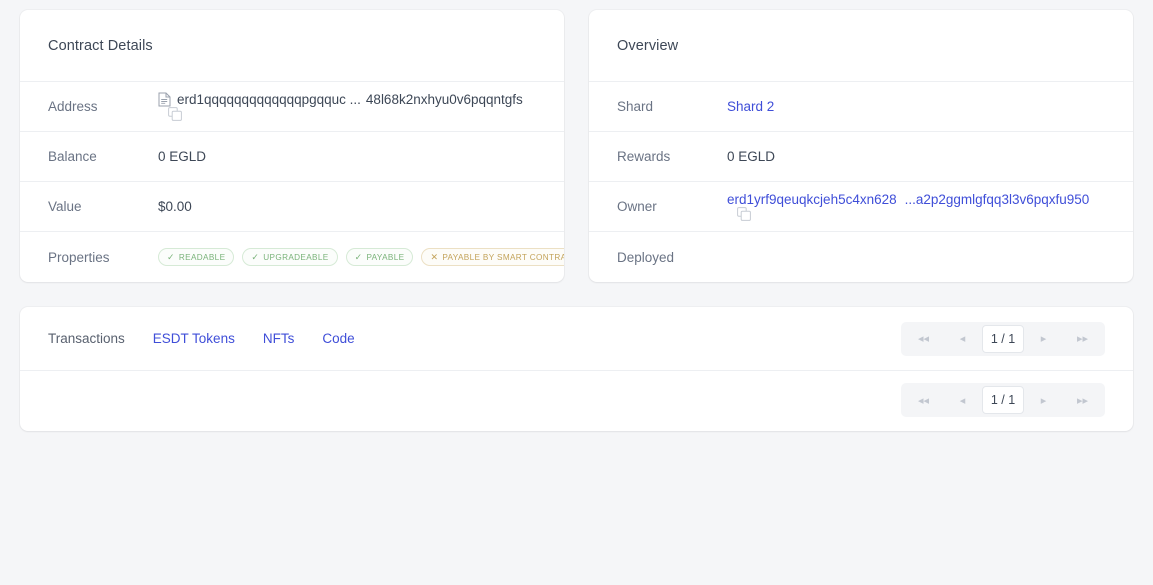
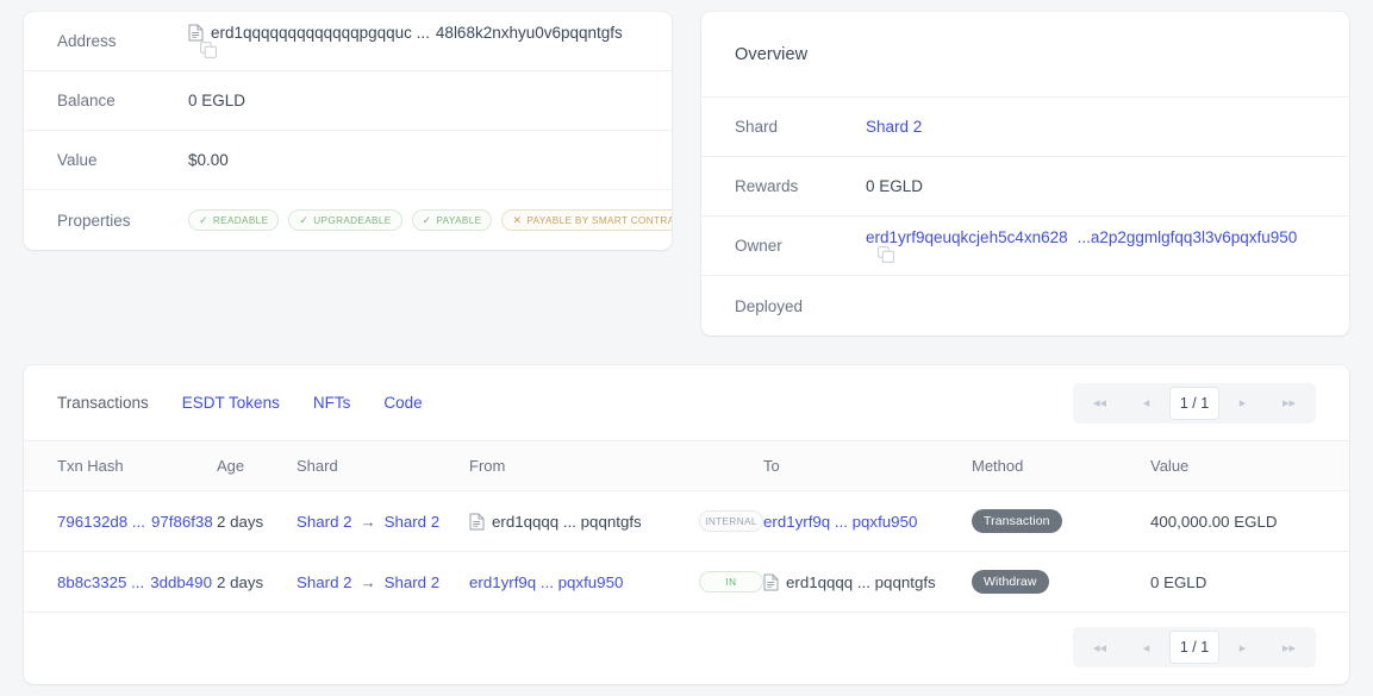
- Contract Details
  Address
  erd1qqqqqqqqqqqqqpgqquc ...
  48l68k2nxhyu0v6pqqntgfs
  Balance
  0 EGLD
  Value
  $0.00
  Properties
  ✓
  READABLE
  ✓
  UPGRADEABLE
  ✓
  PAYABLE
  ✕
  PAYABLE BY SMART CONTRA
  Overview
  Shard
  Shard 2
  Rewards
  0 EGLD
  Owner
  erd1yrf9qeuqkcjeh5c4xn628
  ...a2p2ggmlgfqq3l3v6pqxfu950
  Deployed
  Transactions
  ESDT Tokens
  NFTs
  Code
  ◂◂
  ◂
  1 / 1
  ▸
  ▸▸
+ Txn Hash	Age	Shard	From	To	Method	Value
+ 796132d8 ... 97f86f38	2 days	Shard 2 → Shard 2	erd1qqqq ... pqqntgfs INTERNAL	erd1yrf9q ... pqxfu950	Transaction	400,000.00 EGLD
+ 8b8c3325 ... 3ddb490	2 days	Shard 2 → Shard 2	erd1yrf9q ... pqxfu950 IN	erd1qqqq ... pqqntgfs	Withdraw	0 EGLD
  ◂◂
  ◂
  1 / 1
  ▸
  ▸▸
